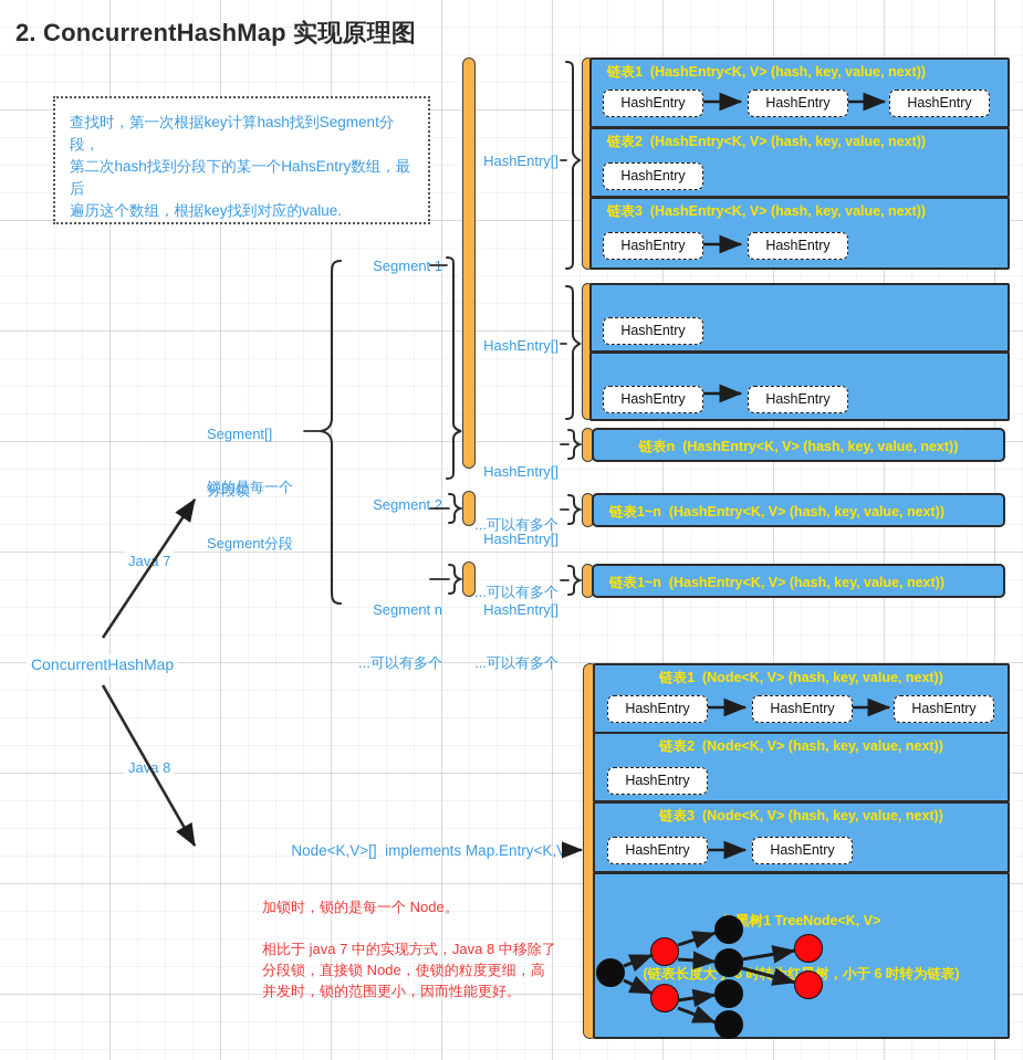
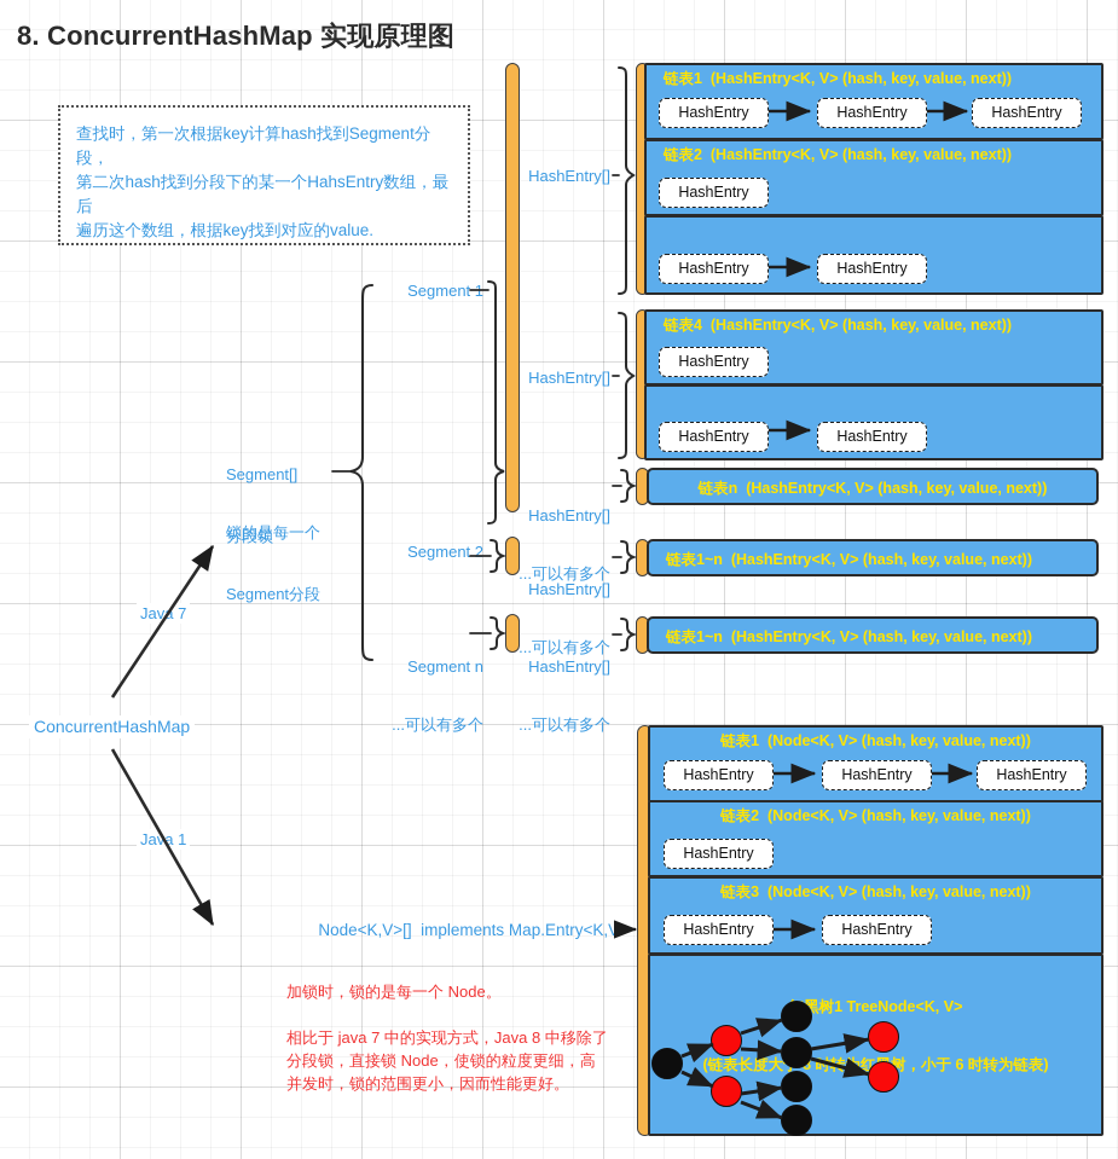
- 2. ConcurrentHashMap 实现原理图
+ 8. ConcurrentHashMap 实现原理图
  查找时，第一次根据key计算hash找到Segment分段，
  第二次hash找到分段下的某一个HahsEntry数组，最后
  遍历这个数组，根据key找到对应的value.
  ConcurrentHashMap
  Jav 7
- Java 8
+ Java 1
  Segment[]
  分段锁
  锁的是每一个
  Segment分段
  Segment
  Segment 2
  Segment n
  ...可以有多个
  HashEntry[]
  HashEntry[]
  HashEntry[]
  ...可以有多个
  HashEntry[]
  ...可以有多个
  HashEntry[]
  ...可以有多个
  链表1 (HashEntry<K, V> (hash, key, value, next))
  HashEntry
  HashEntry
  HashEntry
  链表2 (HashEntry<K, V> (hash, key, value, next))
  HashEntry
- 链表3 (HashEntry<K, V> (hash, key, value, next))
  HashEntry
  HashEntry
+ 链表4 (HashEntry<K, V> (hash, key, value, next))
  HashEntry
  HashEntry
  HashEntry
  链表n (HashEntry<K, V> (hash, key, value, next))
  链表1~n (HashEntry<K, V> (hash, key, value, next))
  链表1~n (HashEntry<K, V> (hash, key, value, next))
  Node<K,V>[] implements Map.Entry<K,V
  加锁时，锁的是每一个 Node。
  相比于 java 7 中的实现方式，Java 8 中移除了
  分段锁，直接锁 Node，使锁的粒度更细，高
  并发时，锁的范围更小，因而性能更好。
  链表1 (Node<K, V> (hash, key, value, next))
  HashEntry
  HashEntry
  HashEntry
  链表2 (Node<K, V> (hash, key, value, next))
  HashEntry
  链表3 (Node<K, V> (hash, key, value, next))
  HashEntry
  HashEntry
  黑树1 TreeNode<K, V>
  (链表长度大 8 时为红树，小于 6 时转为链表)
